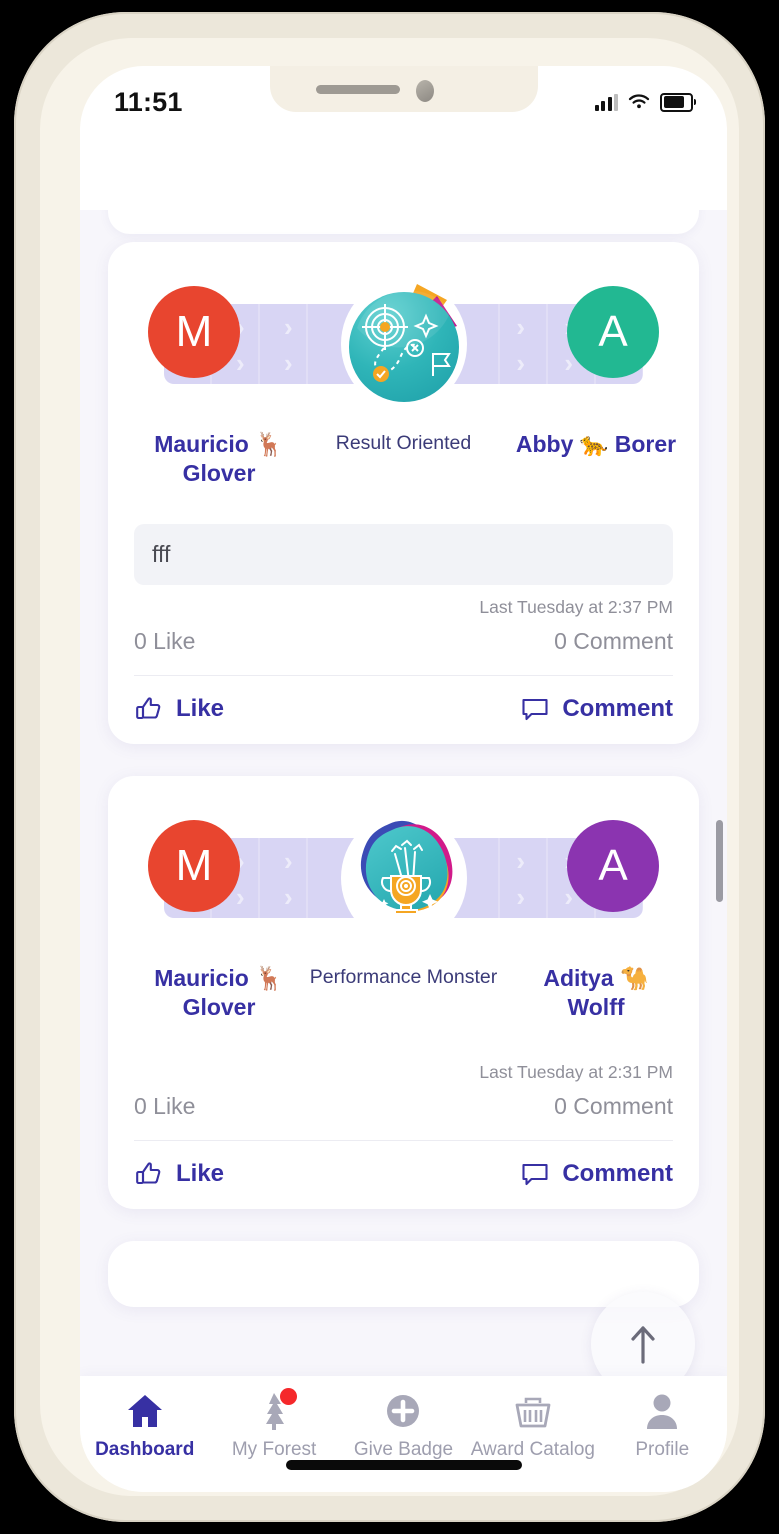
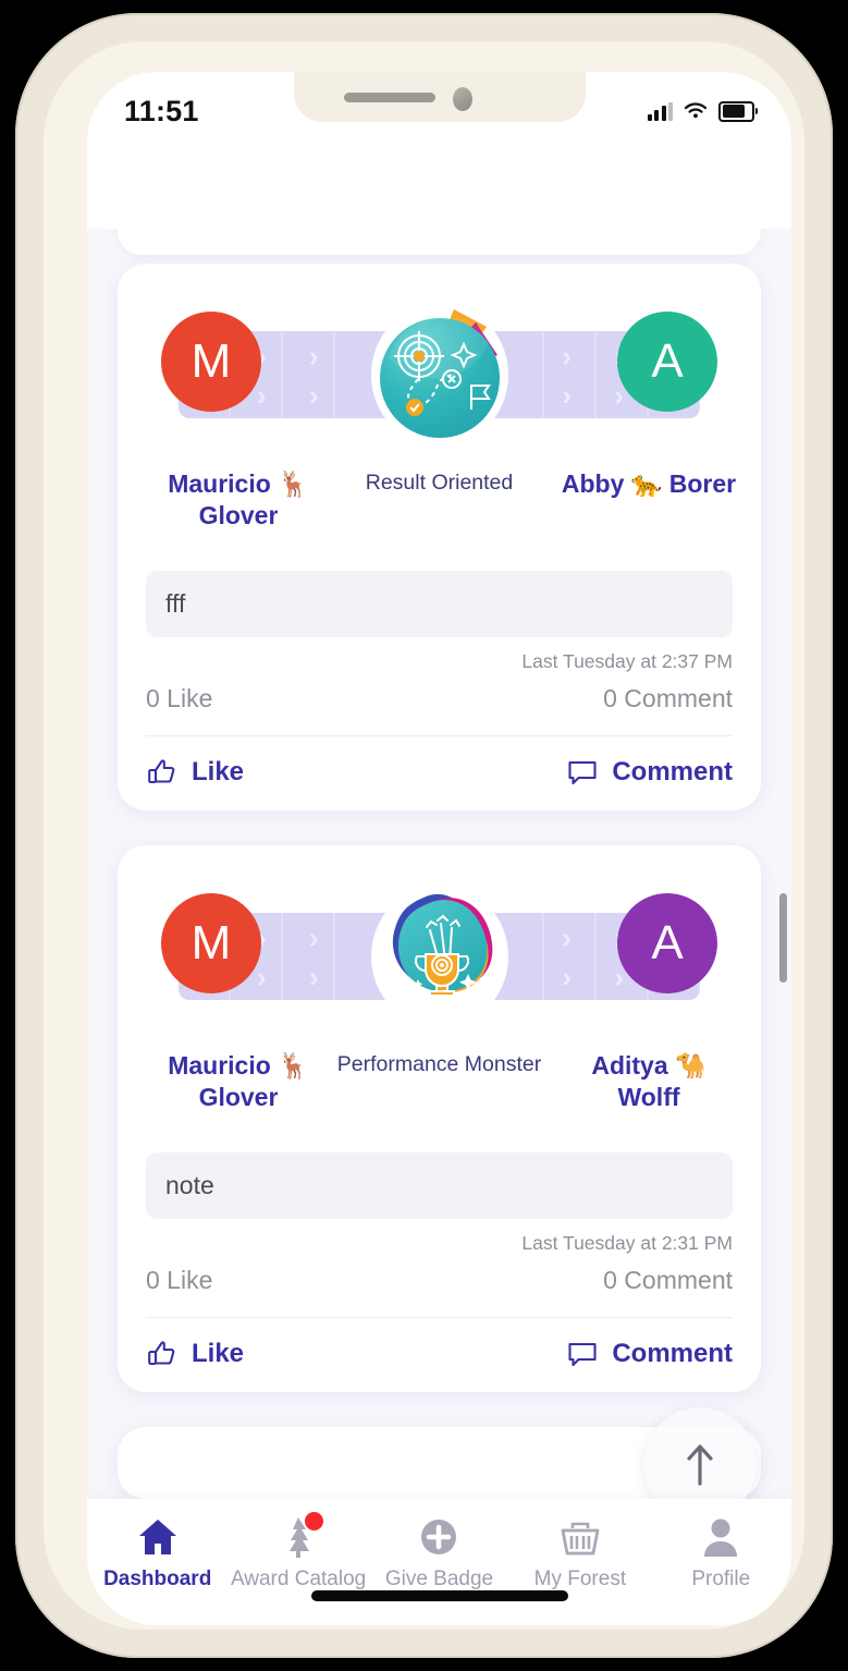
  11:51
  ›
  ›
  ›
  M
  A
  Mauricio 🦌
  Glover
  Result Oriented
  Abby 🐆 Borer
  fff
  Last Tuesday at 2:37 PM
  0 Like
  0 Comment
  Like
  Comment
  ›
  ›
  ›
  M
  A
  Mauricio 🦌
  Glover
  Performance Monster
  Aditya 🐪
  Wolff
+ note
  Last Tuesday at 2:31 PM
  0 Like
  0 Comment
  Like
  Comment
  Dashboard
- My Forest
+ Award Catalog
  Give Badge
- Award Catalog
+ My Forest
  Profile
